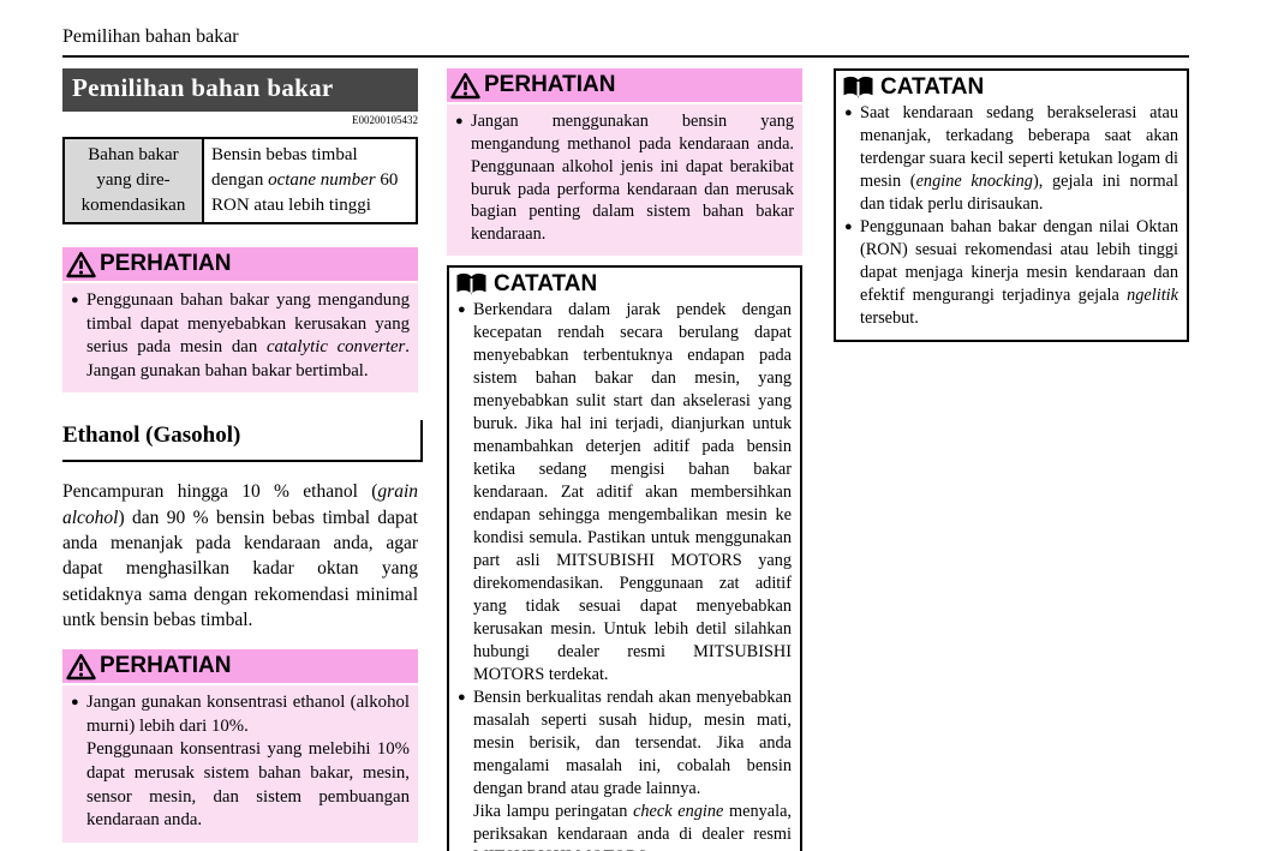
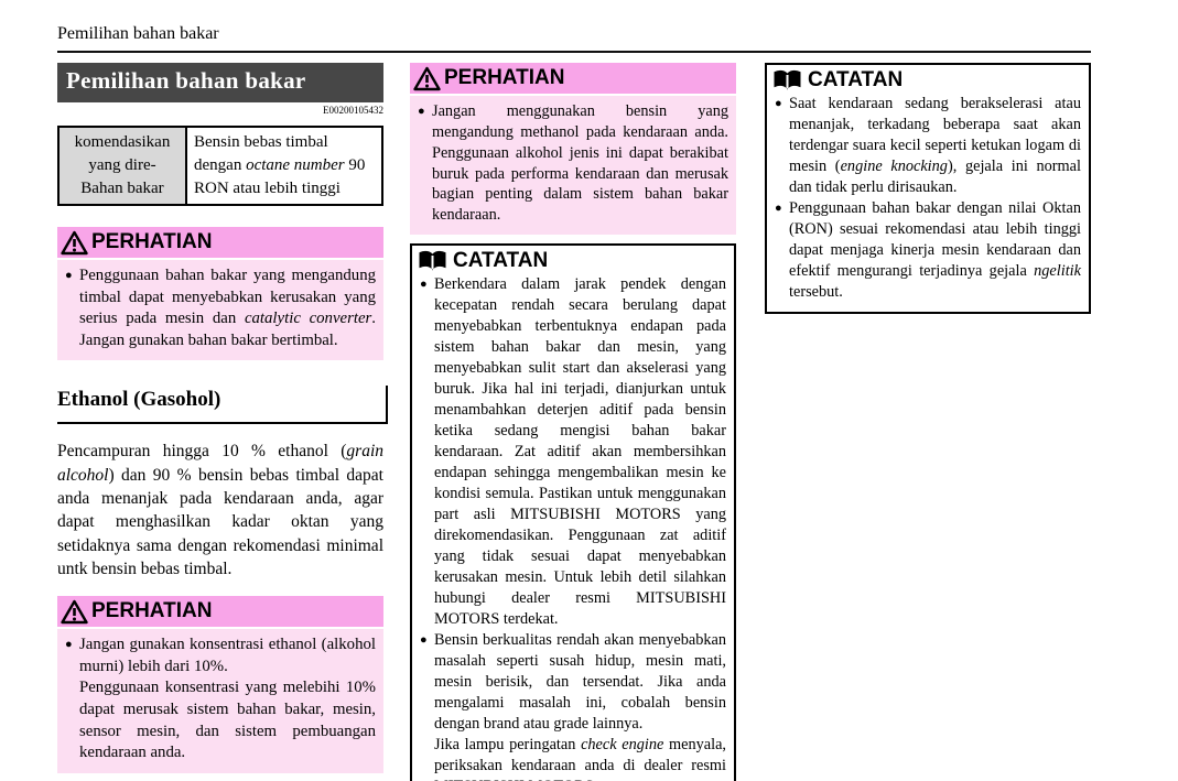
  Pemilihan bahan bakar
  Pemilihan bahan bakar
  E00200105432
- Bahan bakar
+ komendasikan
  yang dire-
- komendasikan
+ Bahan bakar
- Bensin bebas timbal dengan octane number 60 RON atau lebih tinggi
+ Bensin bebas timbal dengan octane number 90 RON atau lebih tinggi
  PERHATIAN
  ●
  Penggunaan bahan bakar yang mengandung timbal dapat menyebabkan kerusakan yang serius pada mesin dan catalytic converter. Jangan gunakan bahan bakar bertimbal.
  Ethanol (Gasohol)
  Pencampuran hingga 10 % ethanol (grain alcohol) dan 90 % bensin bebas timbal dapat anda menanjak pada kendaraan anda, agar dapat menghasilkan kadar oktan yang setidaknya sama dengan rekomendasi minimal untk bensin bebas timbal.
  PERHATIAN
  ●
  Jangan gunakan konsentrasi ethanol (alkohol murni) lebih dari 10%.
  Penggunaan konsentrasi yang melebihi 10% dapat merusak sistem bahan bakar, mesin, sensor mesin, dan sistem pembuangan kendaraan anda.
  PERHATIAN
  ●
  Jangan menggunakan bensin yang mengandung methanol pada kendaraan anda. Penggunaan alkohol jenis ini dapat berakibat buruk pada performa kendaraan dan merusak bagian penting dalam sistem bahan bakar kendaraan.
  CATATAN
  ●
  Berkendara dalam jarak pendek dengan kecepatan rendah secara berulang dapat menyebabkan terbentuknya endapan pada sistem bahan bakar dan mesin, yang menyebabkan sulit start dan akselerasi yang buruk. Jika hal ini terjadi, dianjurkan untuk menambahkan deterjen aditif pada bensin ketika sedang mengisi bahan bakar kendaraan. Zat aditif akan membersihkan endapan sehingga mengembalikan mesin ke kondisi semula. Pastikan untuk menggunakan part asli MITSUBISHI MOTORS yang direkomendasikan. Penggunaan zat aditif yang tidak sesuai dapat menyebabkan kerusakan mesin. Untuk lebih detil silahkan hubungi dealer resmi MITSUBISHI MOTORS terdekat.
  ●
  Bensin berkualitas rendah akan menyebabkan masalah seperti susah hidup, mesin mati, mesin berisik, dan tersendat. Jika anda mengalami masalah ini, cobalah bensin dengan brand atau grade lainnya.
  Jika lampu peringatan check engine menyala, periksakan kendaraan anda di dealer resmi
  CATATAN
  ●
  Saat kendaraan sedang berakselerasi atau menanjak, terkadang beberapa saat akan terdengar suara kecil seperti ketukan logam di mesin (engine knocking), gejala ini normal dan tidak perlu dirisaukan.
  ●
  Penggunaan bahan bakar dengan nilai Oktan (RON) sesuai rekomendasi atau lebih tinggi dapat menjaga kinerja mesin kendaraan dan efektif mengurangi terjadinya gejala ngelitik tersebut.
